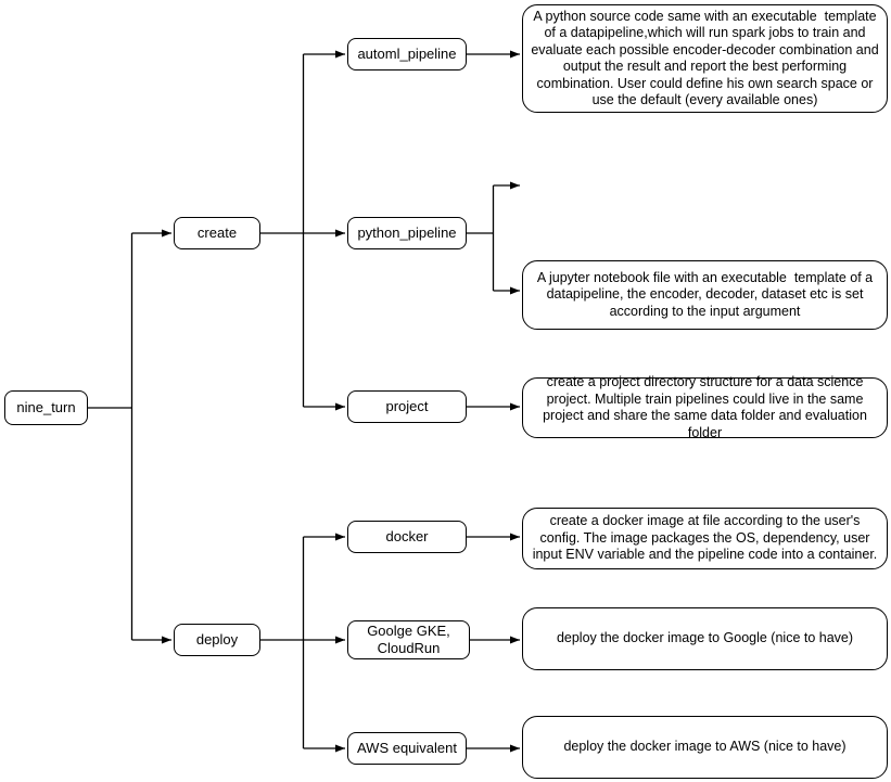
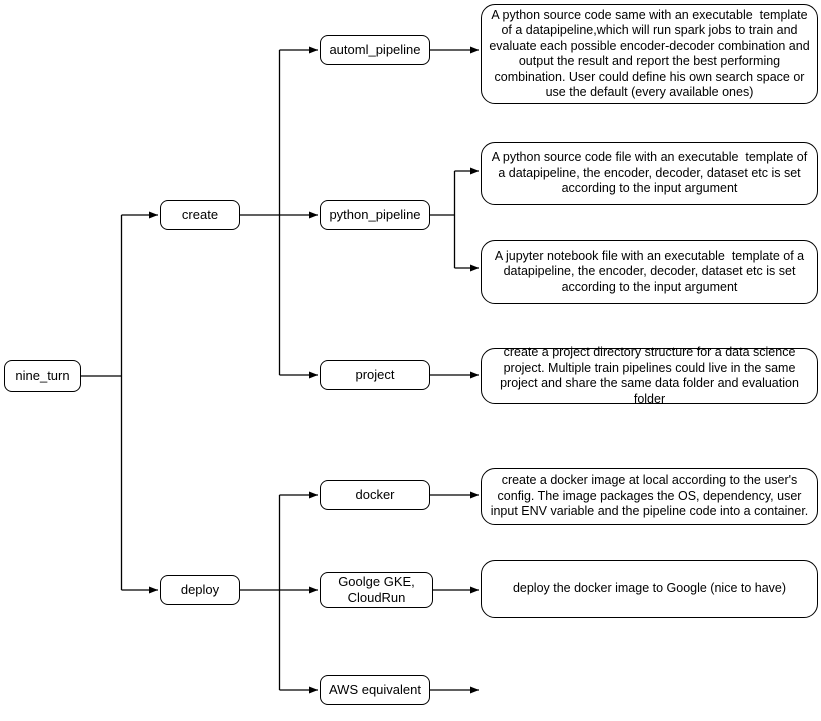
  nine_turn
  create
  deploy
  automl_pipeline
  python_pipeline
  project
  docker
  Goolge GKE,
  CloudRun
  AWS equivalent
  A python source code same with an executable template of a datapipeline,which will run spark jobs to train and evaluate each possible encoder-decoder combination and output the result and report the best performing combination. User could define his own search space or use the default (every available ones)
+ A python source code file with an executable template of a datapipeline, the encoder, decoder, dataset etc is set according to the input argument
  A jupyter notebook file with an executable template of a datapipeline, the encoder, decoder, dataset etc is set according to the input argument
  create a project directory structure for a data science project. Multiple train pipelines could live in the same project and share the same data folder and evaluation folder
- create a docker image at file according to the user's config. The image packages the OS, dependency, user input ENV variable and the pipeline code into a container.
+ create a docker image at local according to the user's config. The image packages the OS, dependency, user input ENV variable and the pipeline code into a container.
  deploy the docker image to Google (nice to have)
- deploy the docker image to AWS (nice to have)
